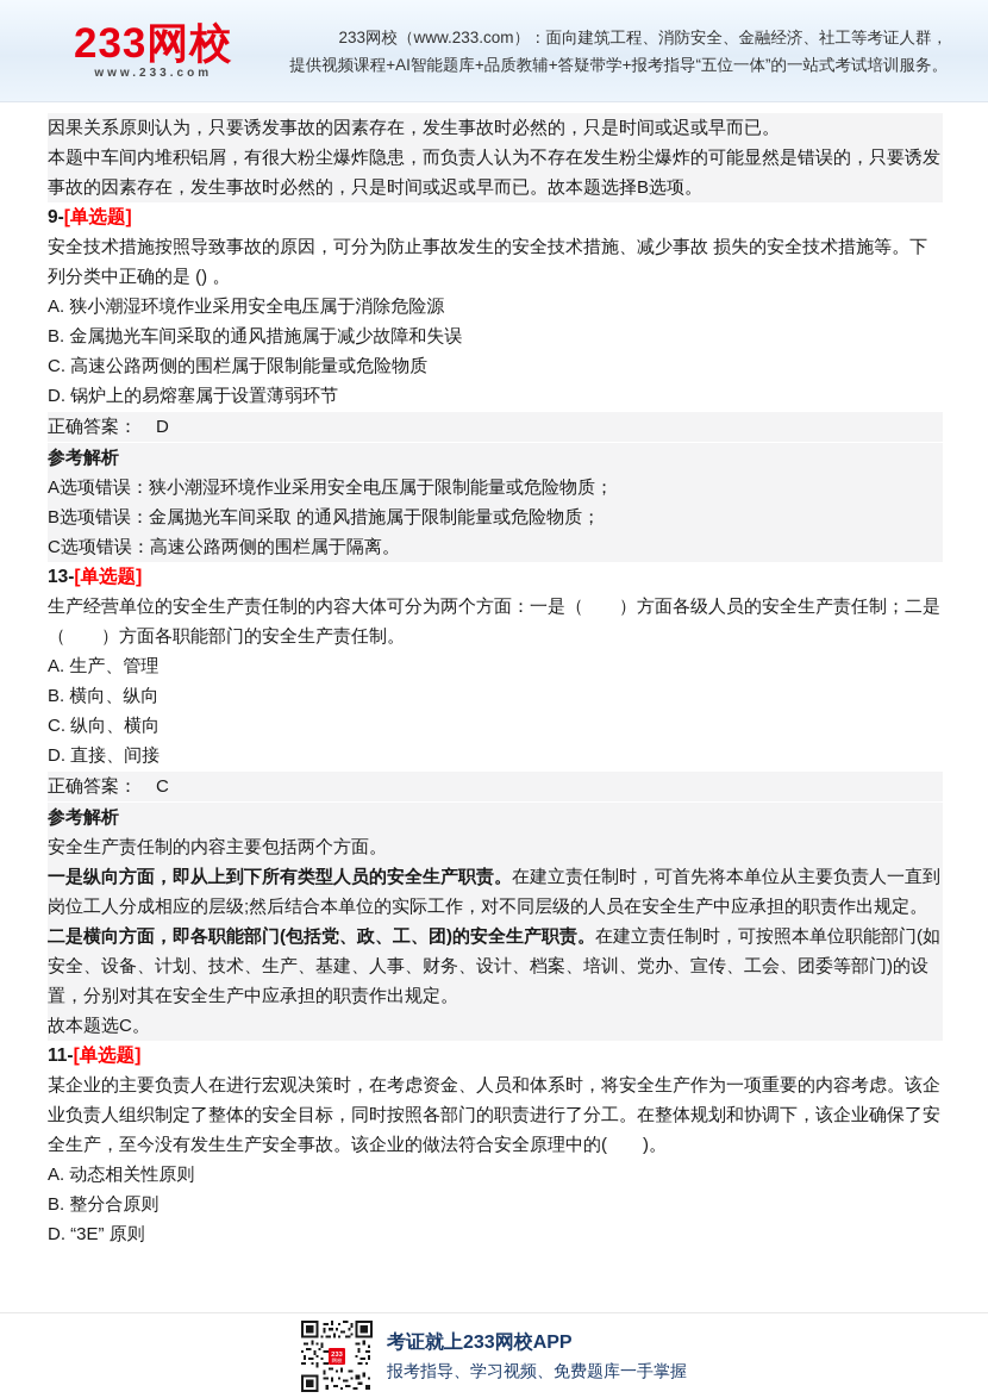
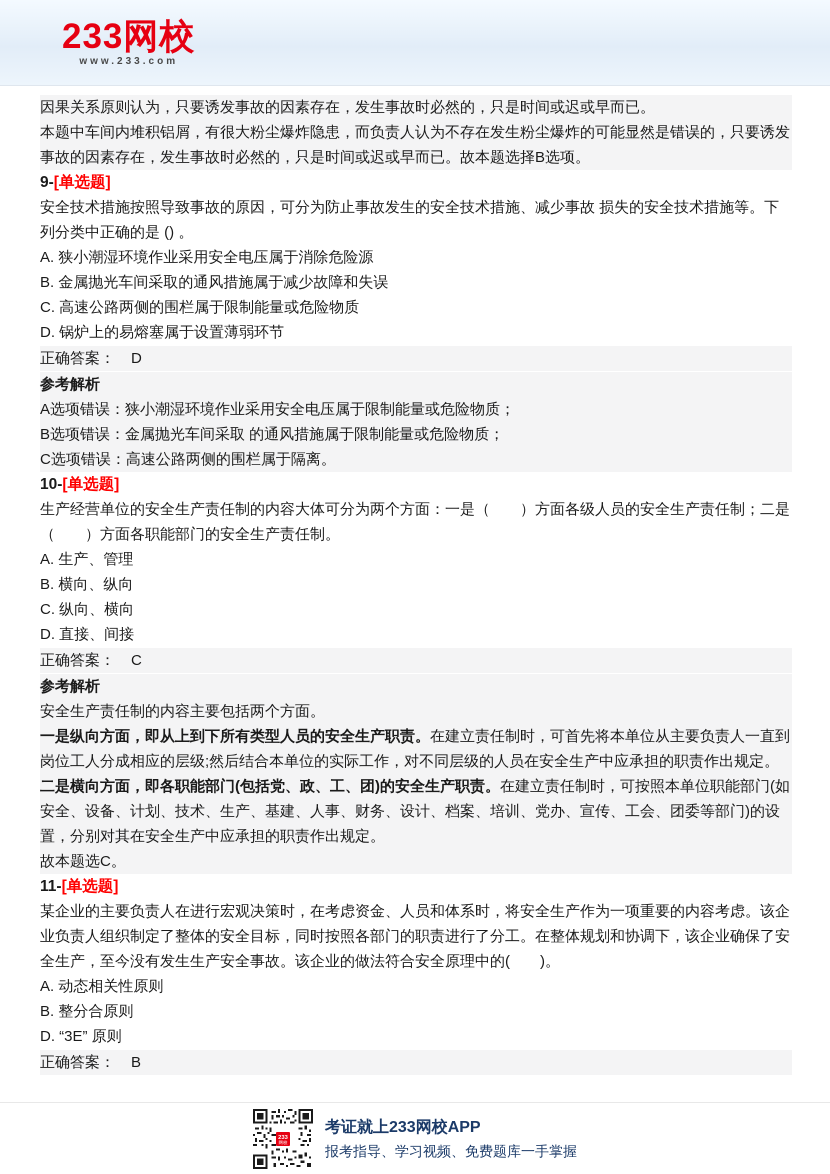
  233网校
  www.233.com
- 233网校（www.233.com）：面向建筑工程、消防安全、金融经济、社工等考证人群，
- 提供视频课程+AI智能题库+品质教辅+答疑带学+报考指导“五位一体”的一站式考试培训服务。
  因果关系原则认为，只要诱发事故的因素存在，发生事故时必然的，只是时间或迟或早而已。
  本题中车间内堆积铝屑，有很大粉尘爆炸隐患，而负责人认为不存在发生粉尘爆炸的可能显然是错误的，只要诱发事故的因素存在，发生事故时必然的，只是时间或迟或早而已。故本题选择B选项。
  9-[单选题]
  安全技术措施按照导致事故的原因，可分为防止事故发生的安全技术措施、减少事故 损失的安全技术措施等。下列分类中正确的是 () 。
  A. 狭小潮湿环境作业采用安全电压属于消除危险源
  B. 金属抛光车间采取的通风措施属于减少故障和失误
  C. 高速公路两侧的围栏属于限制能量或危险物质
  D. 锅炉上的易熔塞属于设置薄弱环节
  正确答案： D
  参考解析
  A选项错误：狭小潮湿环境作业采用安全电压属于限制能量或危险物质；
  B选项错误：金属抛光车间采取 的通风措施属于限制能量或危险物质；
  C选项错误：高速公路两侧的围栏属于隔离。
- 13-[单选题]
+ 10-[单选题]
  生产经营单位的安全生产责任制的内容大体可分为两个方面：一是（ ）方面各级人员的安全生产责任制；二是（ ）方面各职能部门的安全生产责任制。
  A. 生产、管理
  B. 横向、纵向
  C. 纵向、横向
  D. 直接、间接
  正确答案： C
  参考解析
  安全生产责任制的内容主要包括两个方面。
  一是纵向方面，即从上到下所有类型人员的安全生产职责。在建立责任制时，可首先将本单位从主要负责人一直到岗位工人分成相应的层级;然后结合本单位的实际工作，对不同层级的人员在安全生产中应承担的职责作出规定。
  二是横向方面，即各职能部门(包括党、政、工、团)的安全生产职责。在建立责任制时，可按照本单位职能部门(如安全、设备、计划、技术、生产、基建、人事、财务、设计、档案、培训、党办、宣传、工会、团委等部门)的设置，分别对其在安全生产中应承担的职责作出规定。
  故本题选C。
  11-[单选题]
  某企业的主要负责人在进行宏观决策时，在考虑资金、人员和体系时，将安全生产作为一项重要的内容考虑。该企业负责人组织制定了整体的安全目标，同时按照各部门的职责进行了分工。在整体规划和协调下，该企业确保了安全生产，至今没有发生生产安全事故。该企业的做法符合安全原理中的( )。
  A. 动态相关性原则
  B. 整分合原则
  D. “3E” 原则
+ 正确答案： B
  考证就上233网校APP
  报考指导、学习视频、免费题库一手掌握
